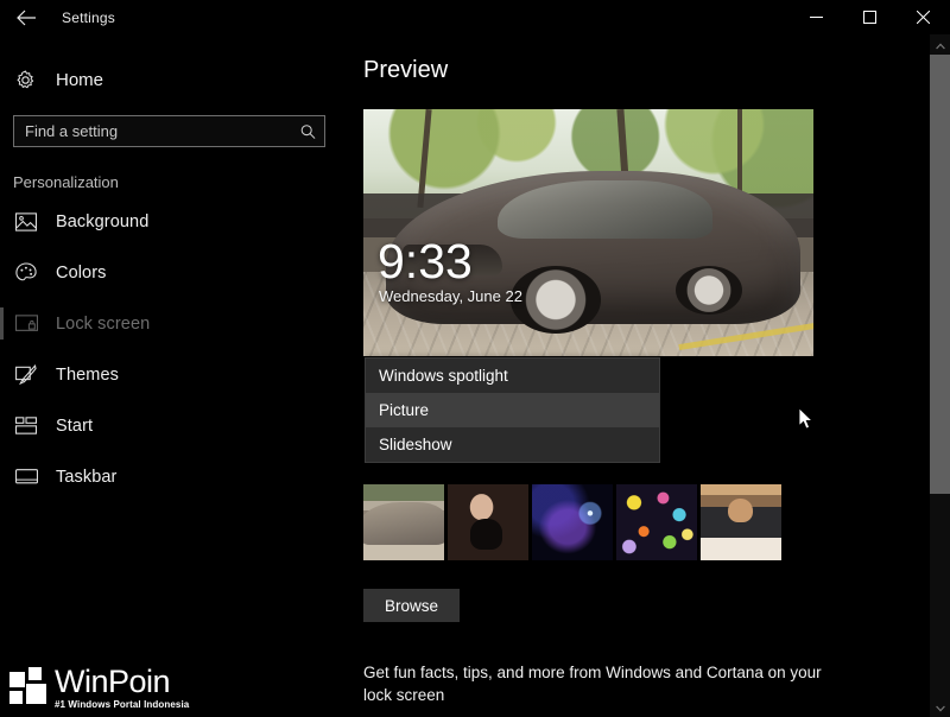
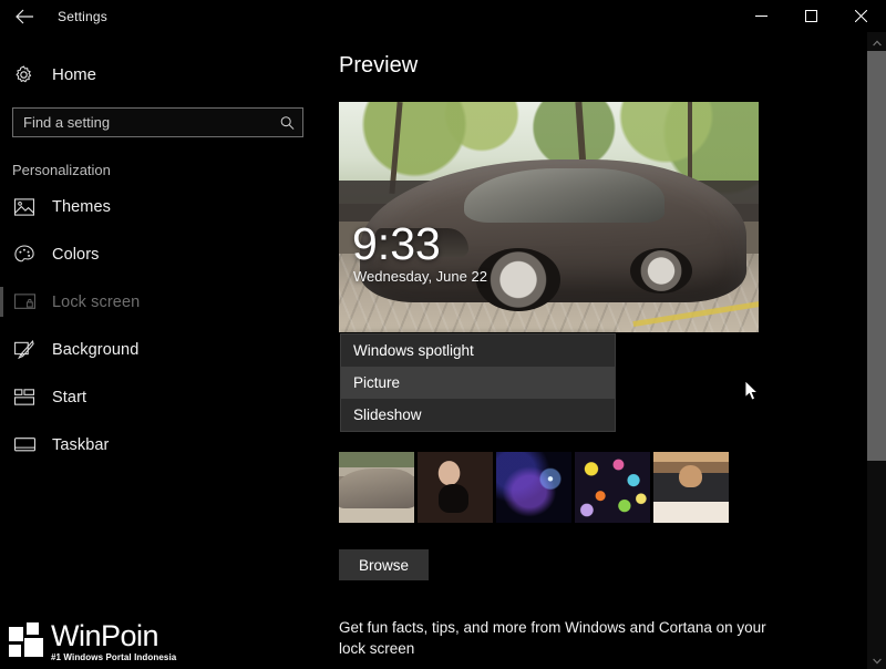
  Settings
  Home
  Find a setting
  Personalization
- Background
+ Themes
  Colors
  Lock screen
- Themes
+ Background
  Start
  Taskbar
  WinPoin
  #1 Windows Portal Indonesia
  Preview
  9:33
  Wednesday, June 22
  Windows spotlight
  Picture
  Slideshow
  Browse
  Get fun facts, tips, and more from Windows and Cortana on your lock screen
